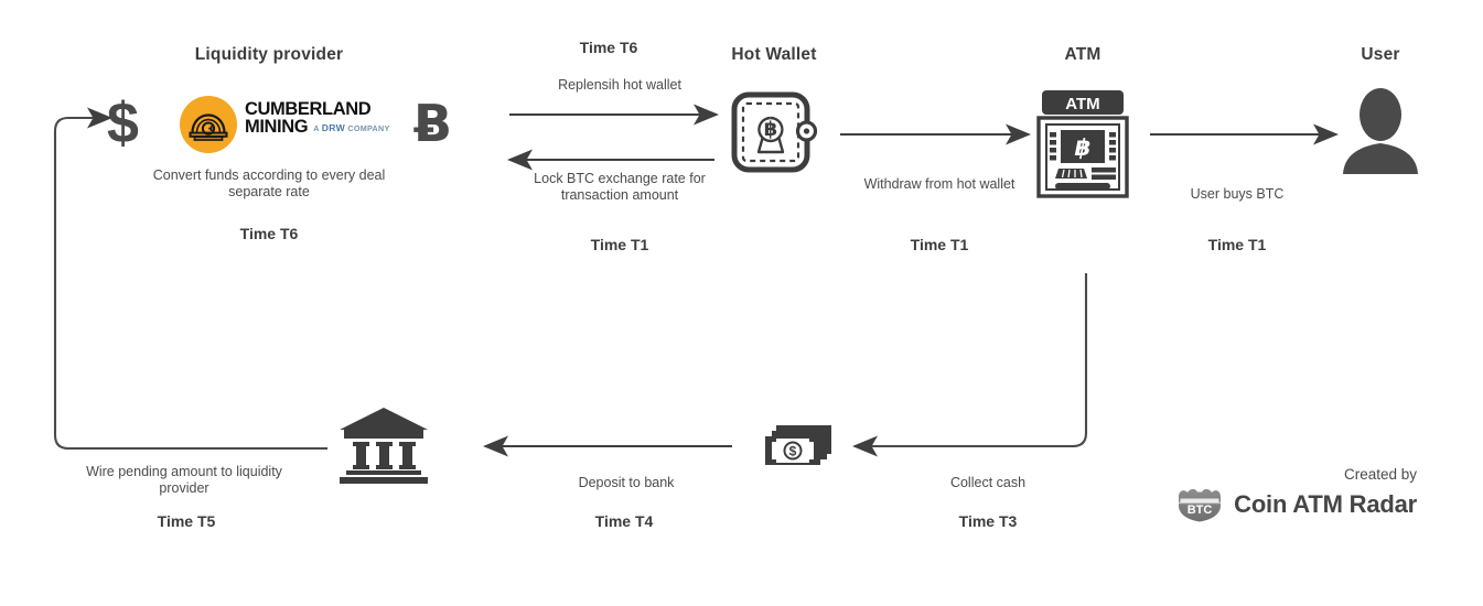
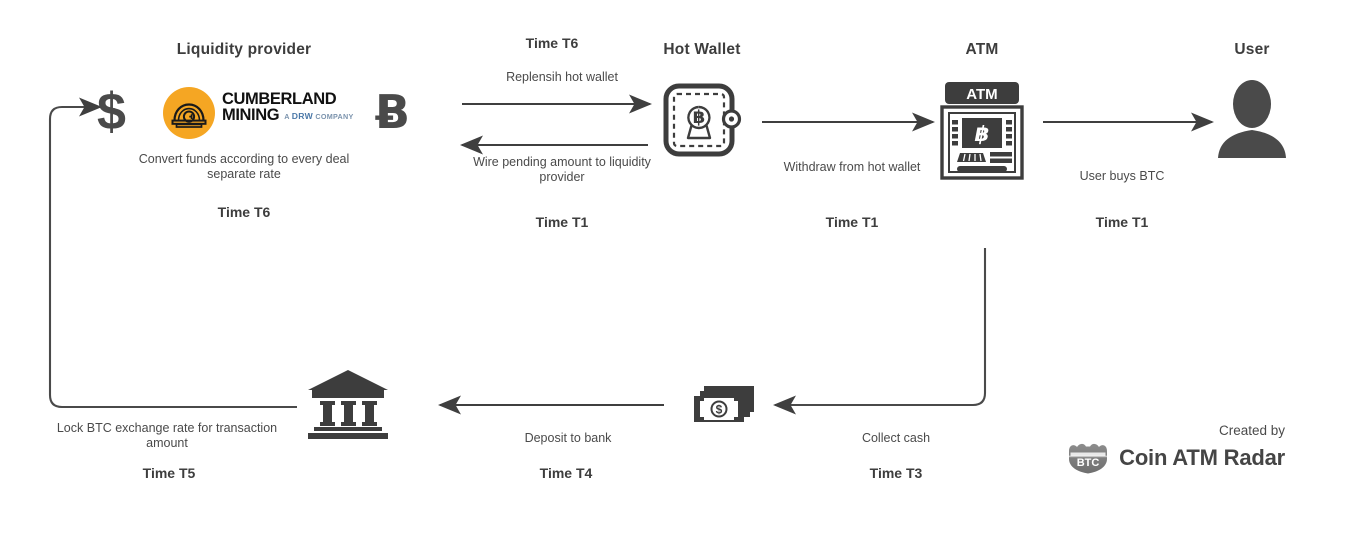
  Liquidity provider
  Hot Wallet
  ATM
  User
  $
  CUMBERLAND
  MINING
  A DRW COMPANY
  Ƀ
  Convert funds according to every deal separate rate
  Time T6
  Time T6
  Replensih hot wallet
- Lock BTC exchange rate for transaction amount
+ Wire pending amount to liquidity provider
  Time T1
  ฿
  Withdraw from hot wallet
  Time T1
  ATM
  ฿
  User buys BTC
  Time T1
  $
  Collect cash
  Time T3
  Deposit to bank
  Time T4
- Wire pending amount to liquidity provider
+ Lock BTC exchange rate for transaction amount
  Time T5
  Created by
  BTC
  Coin ATM Radar
